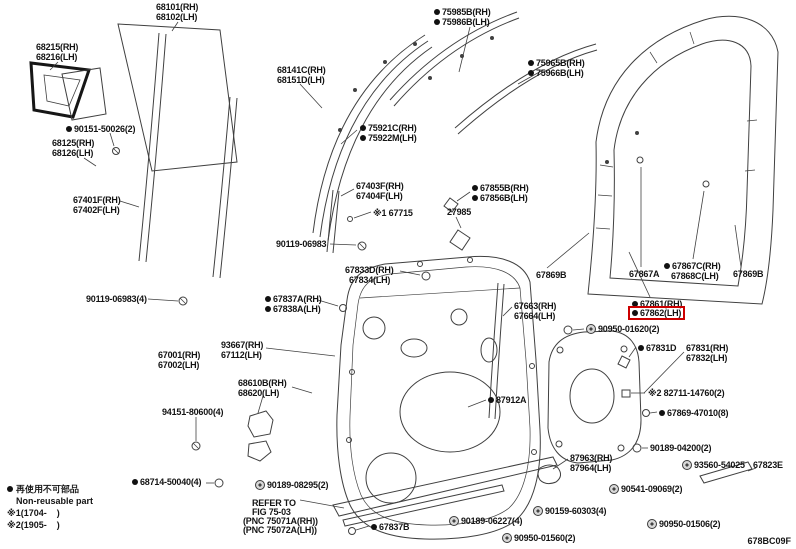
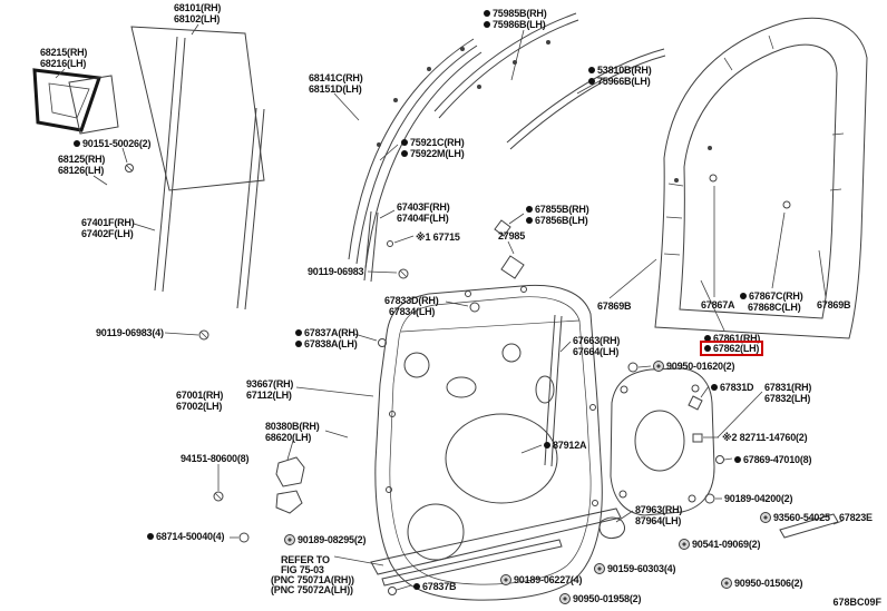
  68101(RH)
  68102(LH)
  68215(RH)
  68216(LH)
  90151-50026(2)
  68125(RH)
  68126(LH)
  68141C(RH)
  68151D(LH)
  75985B(RH)
  75986B(LH)
- 75965B(RH)
+ 53810B(RH)
  75966B(LH)
  75921C(RH)
  75922M(LH)
  67401F(RH)
  67402F(LH)
  67403F(RH)
  67404F(LH)
  ※1 67715
  90119-06983
  67855B(RH)
  67856B(LH)
  27985
  67833D(RH)
  67834(LH)
  67837A(RH)
  67838A(LH)
  90119-06983(4)
  67869B
  67867A
  67867C(RH)
  67868C(LH)
  67869B
  67861(RH)
  67862(LH)
  67663(RH)
  67664(LH)
  90950-01620(2)
  67831D
  67831(RH)
  67832(LH)
  93667(RH)
  67112(LH)
  67001(RH)
  67002(LH)
- 68610B(RH)
+ 80380B(RH)
  68620(LH)
- 94151-80600(4)
+ 94151-80600(8)
  ※2 82711-14760(2)
  67869-47010(8)
  87912A
  90189-04200(2)
  93560-54025
  67823E
  87963(RH)
  87964(LH)
  90541-09069(2)
  68714-50040(4)
  90189-08295(2)
  REFER TO
  FIG 75-03
  (PNC 75071A(RH))
  (PNC 75072A(LH))
  67837B
  90189-06227(4)
  90159-60303(4)
- 90950-01560(2)
+ 90950-01958(2)
  90950-01506(2)
- 再使用不可部品
- Non-reusable part
- ※1(1704- )
- ※2(1905- )
  678BC09F
